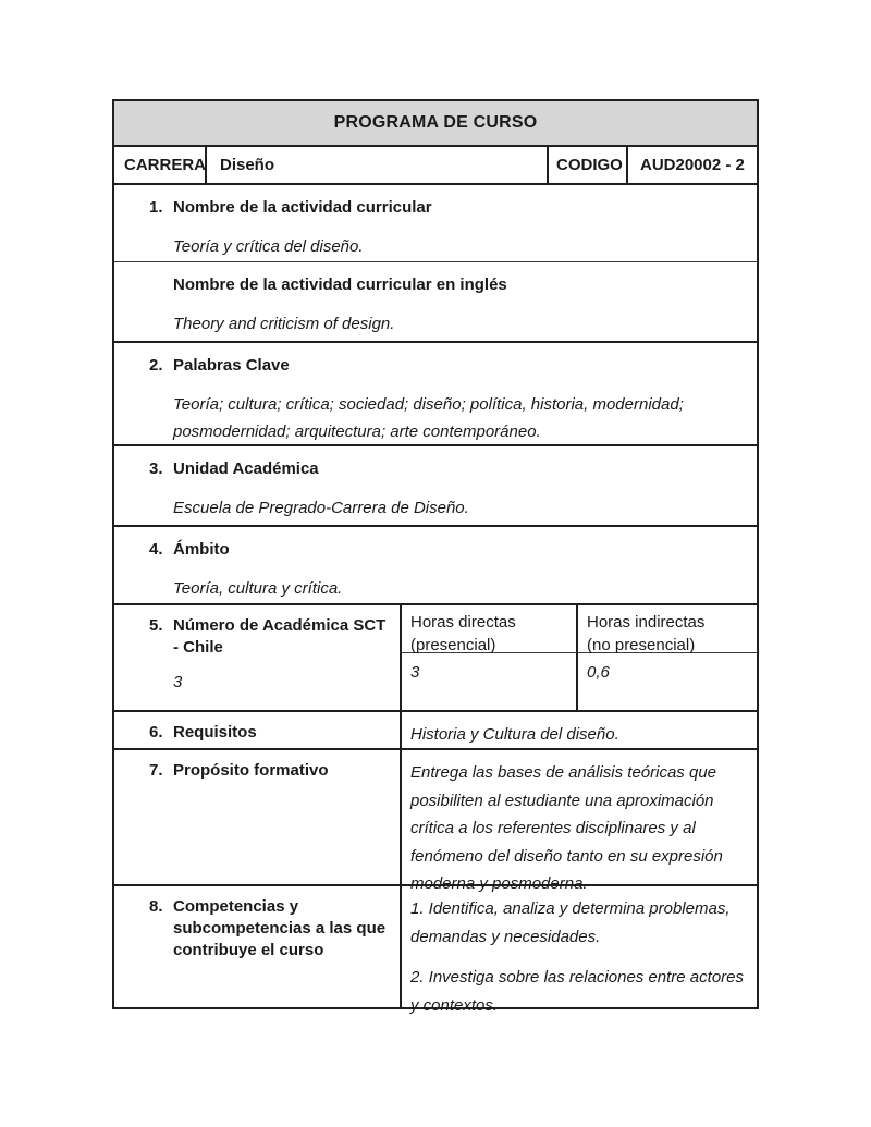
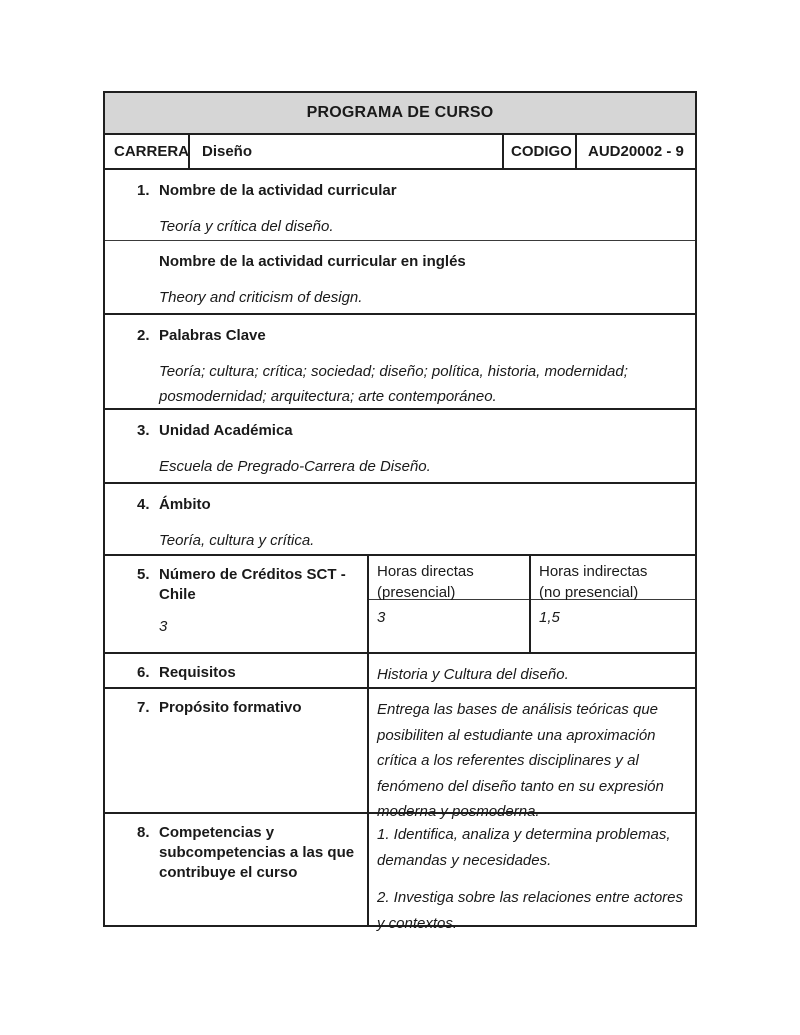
  PROGRAMA DE CURSO
  CARRERA
  Diseño
  CODIGO
- AUD20002 - 2
+ AUD20002 - 9
  1.
  Nombre de la actividad curricular
  Teoría y crítica del diseño.
  Nombre de la actividad curricular en inglés
  Theory and criticism of design.
  2.
  Palabras Clave
  Teoría; cultura; crítica; sociedad; diseño; política, historia, modernidad; posmodernidad; arquitectura; arte contemporáneo.
  3.
  Unidad Académica
  Escuela de Pregrado-Carrera de Diseño.
  4.
  Ámbito
  Teoría, cultura y crítica.
  5.
- Número de Académica SCT - Chile
+ Número de Créditos SCT - Chile
  3
  Horas directas
  (presencial)
  3
  Horas indirectas
  (no presencial)
- 0,6
+ 1,5
  6.
  Requisitos
  Historia y Cultura del diseño.
  7.
  Propósito formativo
  Entrega las bases de análisis teóricas que posibiliten al estudiante una aproximación crítica a los referentes disciplinares y al fenómeno del diseño tanto en su expresión moderna y posmoderna.
  8.
  Competencias y subcompetencias a las que contribuye el curso
  1. Identifica, analiza y determina problemas, demandas y necesidades.
  2. Investiga sobre las relaciones entre actores y contextos.
